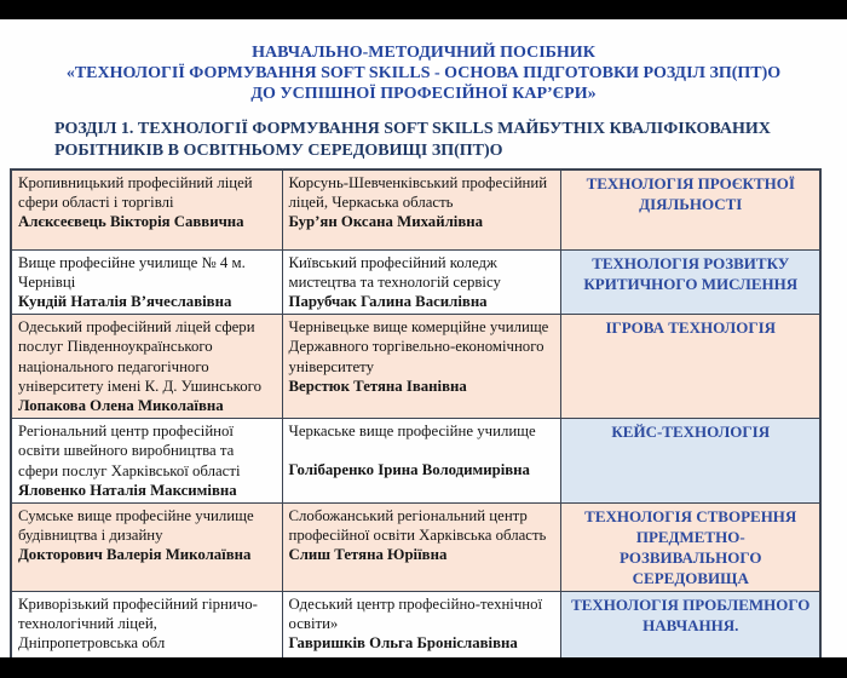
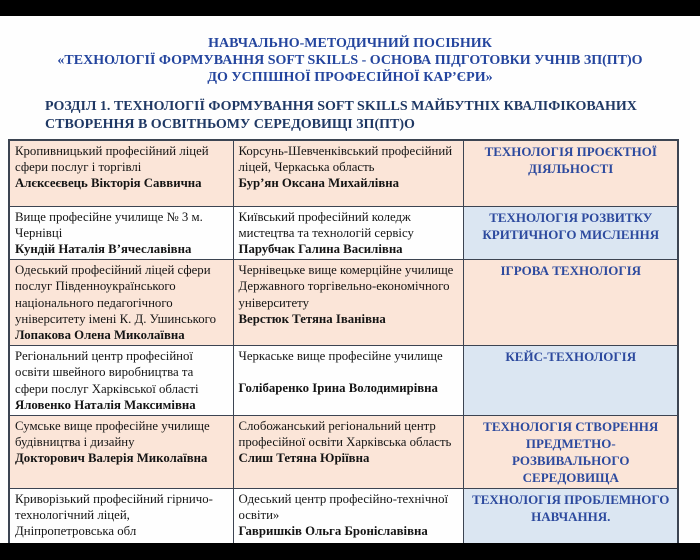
  НАВЧАЛЬНО-МЕТОДИЧНИЙ ПОСІБНИК
- «ТЕХНОЛОГІЇ ФОРМУВАННЯ SOFT SKILLS - ОСНОВА ПІДГОТОВКИ РОЗДІЛ ЗП(ПТ)О
+ «ТЕХНОЛОГІЇ ФОРМУВАННЯ SOFT SKILLS - ОСНОВА ПІДГОТОВКИ УЧНІВ ЗП(ПТ)О
  ДО УСПІШНОЇ ПРОФЕСІЙНОЇ КАР’ЄРИ»
- РОЗДІЛ 1. ТЕХНОЛОГІЇ ФОРМУВАННЯ SOFT SKILLS МАЙБУТНІХ КВАЛІФІКОВАНИХ РОБІТНИКІВ В ОСВІТНЬОМУ СЕРЕДОВИЩІ ЗП(ПТ)О
+ РОЗДІЛ 1. ТЕХНОЛОГІЇ ФОРМУВАННЯ SOFT SKILLS МАЙБУТНІХ КВАЛІФІКОВАНИХ СТВОРЕННЯ В ОСВІТНЬОМУ СЕРЕДОВИЩІ ЗП(ПТ)О
- Кропивницький професійний ліцей сфери області і торгівлі Алєксеєвець Вікторія Саввична	Корсунь-Шевченківський професійний ліцей, Черкаська область Бур’ян Оксана Михайлівна	ТЕХНОЛОГІЯ ПРОЄКТНОЇ ДІЯЛЬНОСТІ
+ Кропивницький професійний ліцей сфери послуг і торгівлі Алєксеєвець Вікторія Саввична	Корсунь-Шевченківський професійний ліцей, Черкаська область Бур’ян Оксана Михайлівна	ТЕХНОЛОГІЯ ПРОЄКТНОЇ ДІЯЛЬНОСТІ
- Вище професійне училище № 4 м. Чернівці Кундій Наталія В’ячеславівна	Київський професійний коледж мистецтва та технологій сервісу Парубчак Галина Василівна	ТЕХНОЛОГІЯ РОЗВИТКУ КРИТИЧНОГО МИСЛЕННЯ
+ Вище професійне училище № 3 м. Чернівці Кундій Наталія В’ячеславівна	Київський професійний коледж мистецтва та технологій сервісу Парубчак Галина Василівна	ТЕХНОЛОГІЯ РОЗВИТКУ КРИТИЧНОГО МИСЛЕННЯ
  Одеський професійний ліцей сфери послуг Південноукраїнського національного педагогічного університету імені К. Д. Ушинського Лопакова Олена Миколаївна	Чернівецьке вище комерційне училище Державного торгівельно-економічного університету Верстюк Тетяна Іванівна	ІГРОВА ТЕХНОЛОГІЯ
  Регіональний центр професійної освіти швейного виробництва та сфери послуг Харківської області Яловенко Наталія Максимівна	Черкаське вище професійне училище Голібаренко Ірина Володимирівна	КЕЙС-ТЕХНОЛОГІЯ
  Сумське вище професійне училище будівництва і дизайну Докторович Валерія Миколаївна	Слобожанський регіональний центр професійної освіти Харківська область Слиш Тетяна Юріївна	ТЕХНОЛОГІЯ СТВОРЕННЯ ПРЕДМЕТНО-РОЗВИВАЛЬНОГО СЕРЕДОВИЩА
  Криворізький професійний гірничо-технологічний ліцей, Дніпропетровська обл	Одеський центр професійно-технічної освіти» Гавришків Ольга Броніславівна	ТЕХНОЛОГІЯ ПРОБЛЕМНОГО НАВЧАННЯ.
